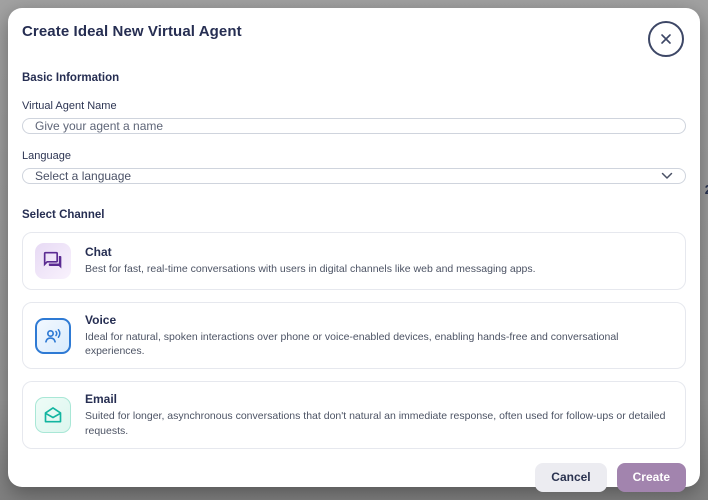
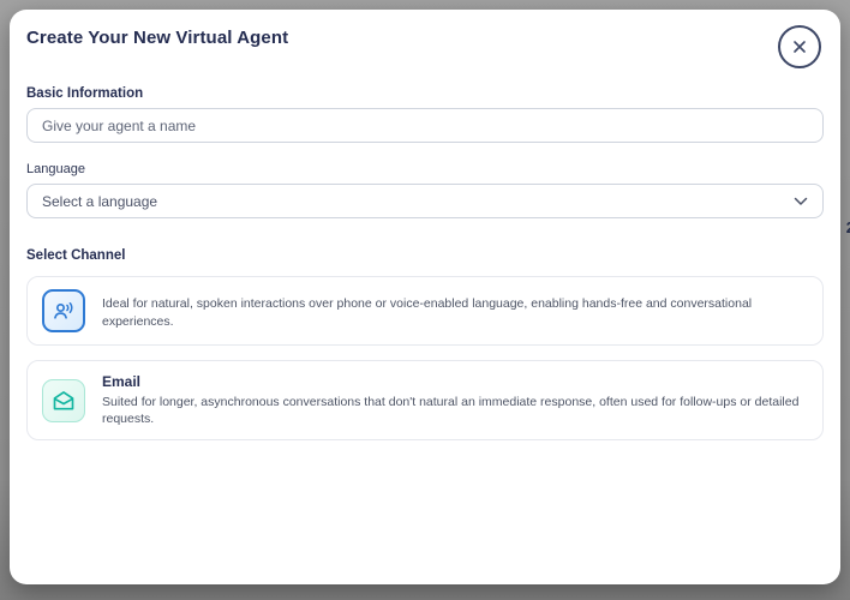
- Create Ideal New Virtual Agent
+ Create Your New Virtual Agent
  Basic Information
- Virtual Agent Name
  Give your agent a name
  Language
  Select a language
  Select Channel
- Chat
- Best for fast, real-time conversations with users in digital channels like web and messaging apps.
- Voice
- Ideal for natural, spoken interactions over phone or voice-enabled devices, enabling hands-free and conversational experiences.
+ Ideal for natural, spoken interactions over phone or voice-enabled language, enabling hands-free and conversational experiences.
  Email
  Suited for longer, asynchronous conversations that don't natural an immediate response, often used for follow-ups or detailed requests.
- Cancel
- Create
